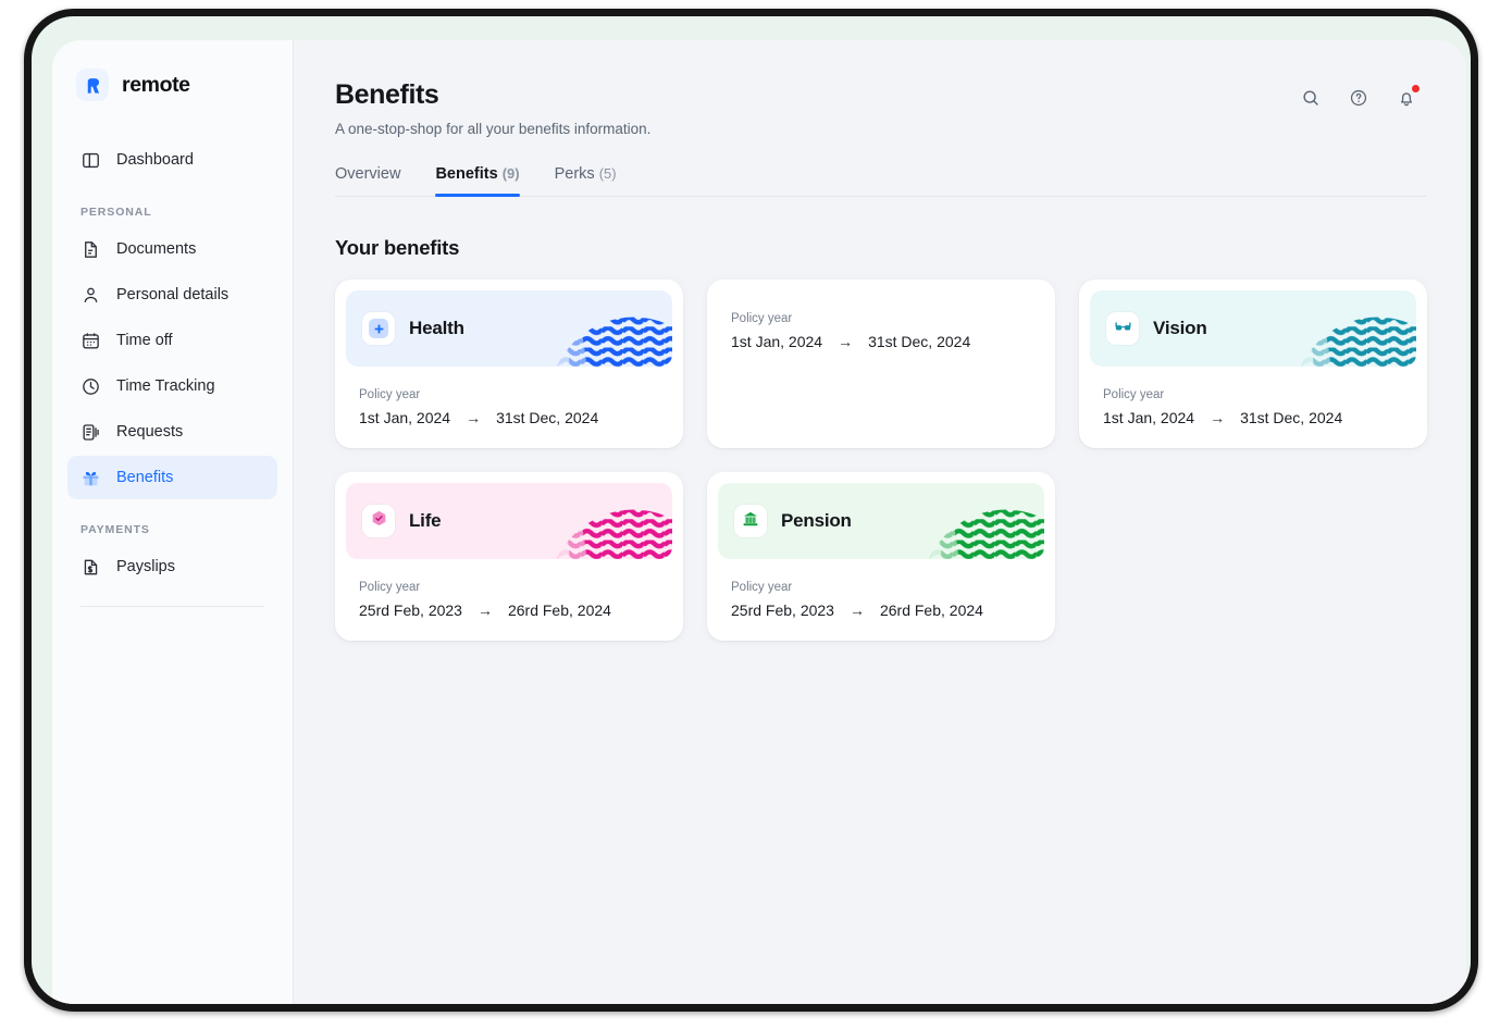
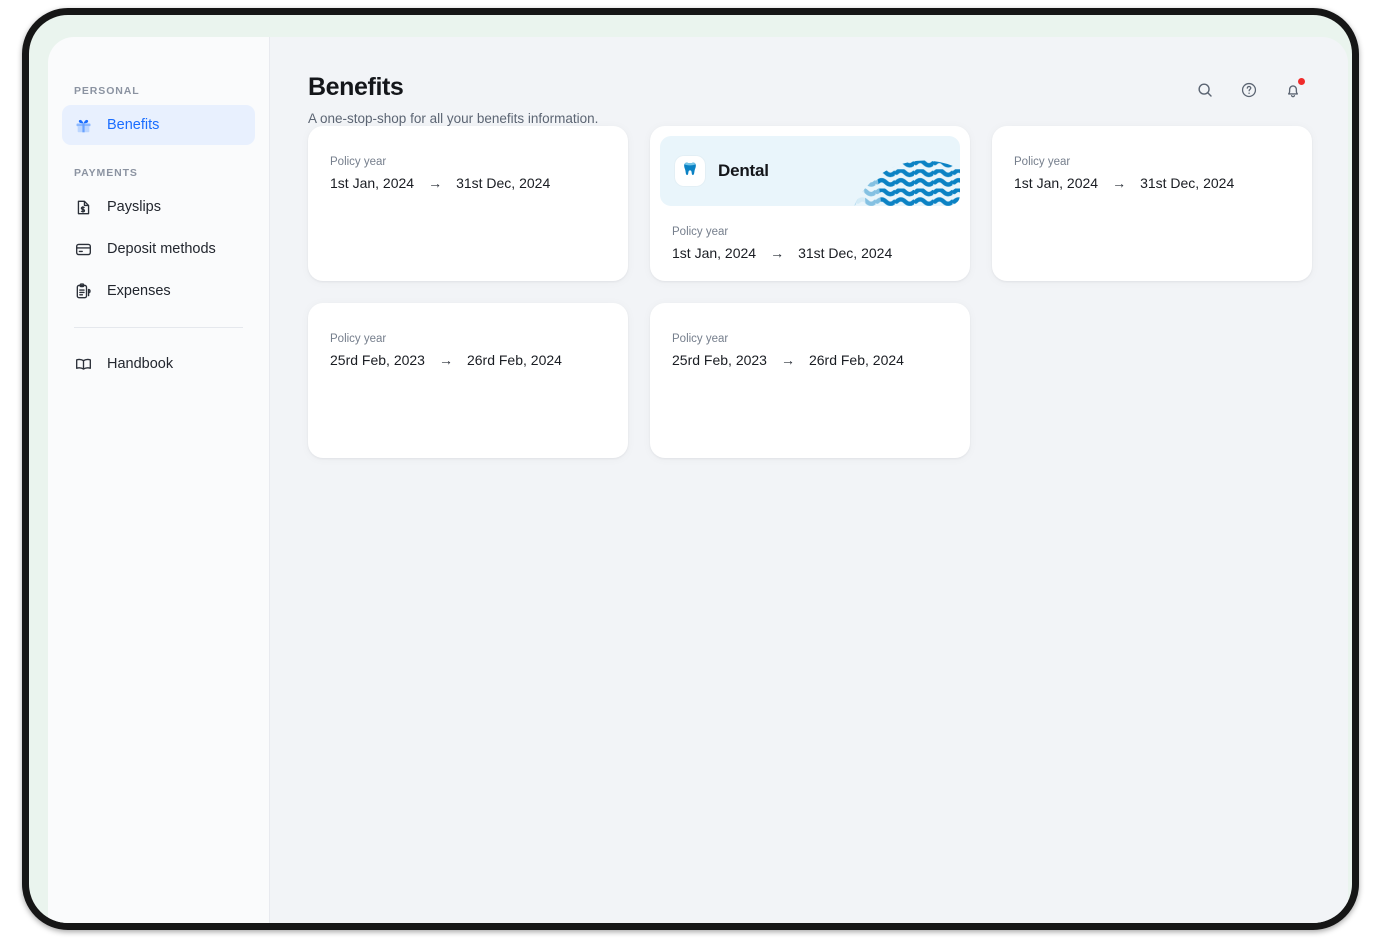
- remote
- Dashboard
  PERSONAL
- Documents
- Personal details
- Time off
- Time Tracking
- Requests
  Benefits
  PAYMENTS
  Payslips
+ Deposit methods
+ Expenses
+ Handbook
  Benefits
  A one-stop-shop for all your benefits information.
- Overview
- Benefits (9)
- Perks (5)
- Your benefits
- Health
  Policy year
  1st Jan, 2024
  →
  31st Dec, 2024
+ Dental
  Policy year
  1st Jan, 2024
  →
  31st Dec, 2024
- Vision
  Policy year
  1st Jan, 2024
  →
  31st Dec, 2024
- Life
  Policy year
  25rd Feb, 2023
  →
  26rd Feb, 2024
- Pension
  Policy year
  25rd Feb, 2023
  →
  26rd Feb, 2024
